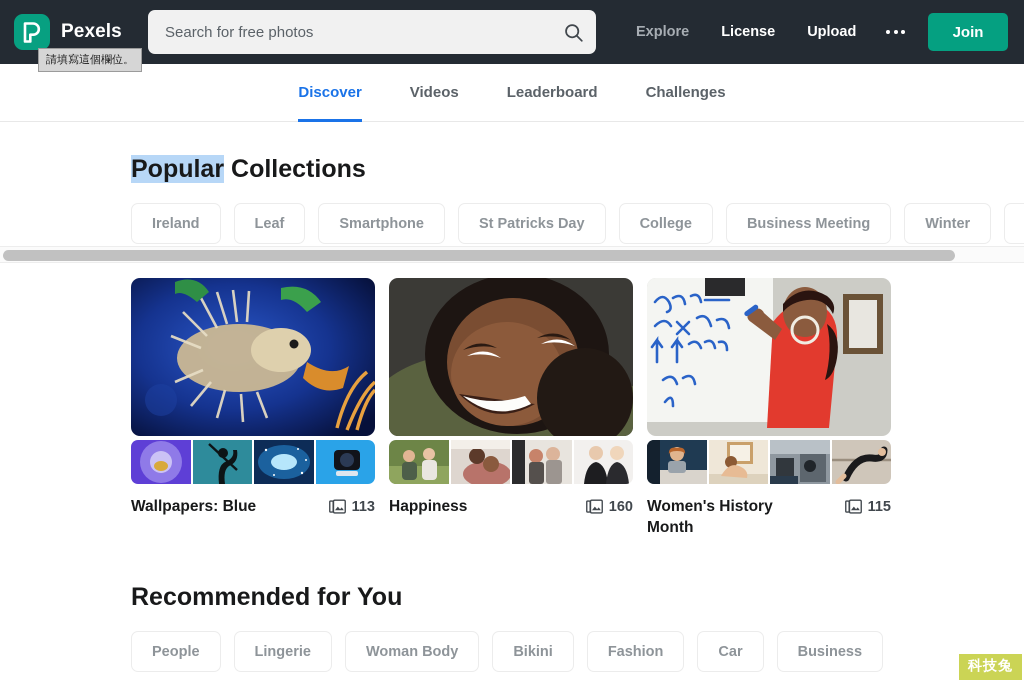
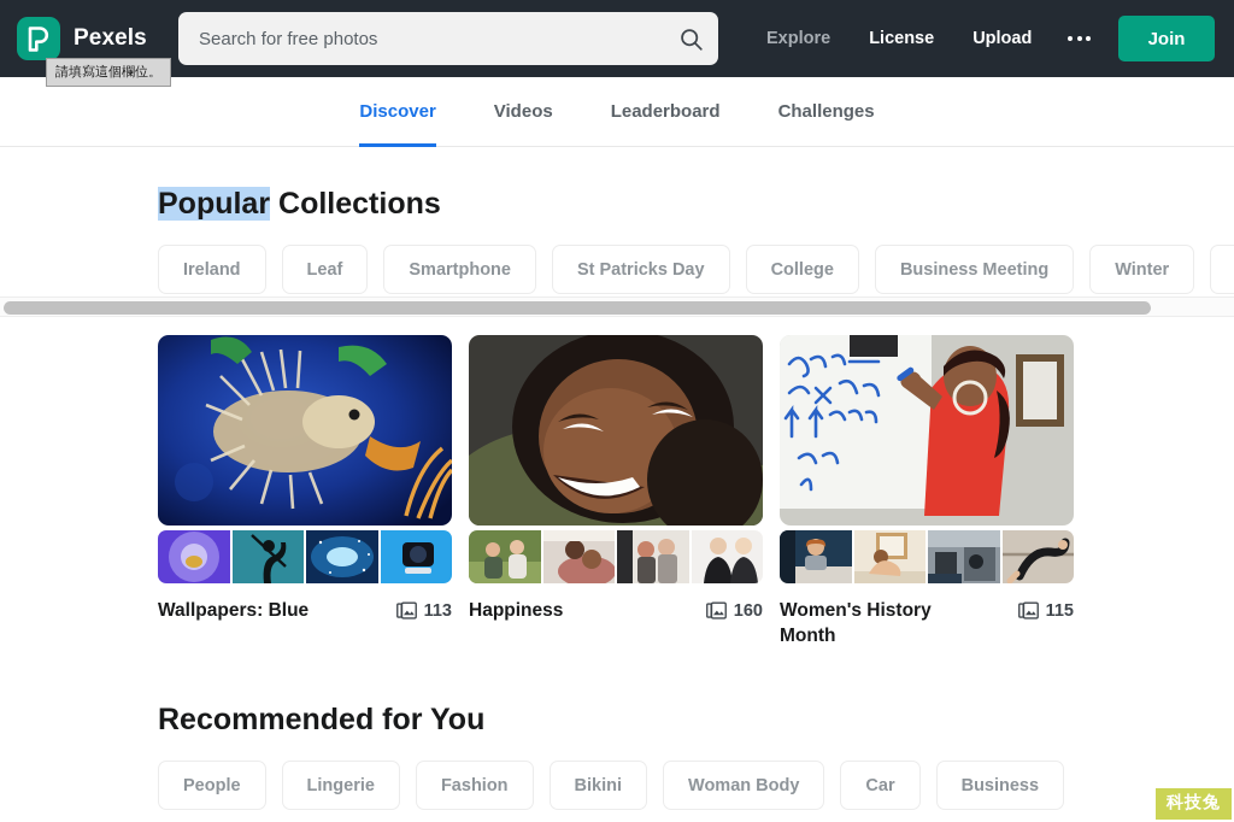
  Pexels
  請填寫這個欄位。
  Search for free photos
  Explore
  License
  Upload
  Join
  Discover
  Videos
  Leaderboard
  Challenges
  Popular Collections
  Ireland
  Leaf
  Smartphone
  St Patricks Day
  College
  Business Meeting
  Winter
  Wallpapers: Blue
  113
  Happiness
  160
  Women's History Month
  115
  Recommended for You
  People
  Lingerie
- Woman Body
+ Fashion
  Bikini
- Fashion
+ Woman Body
  Car
  Business
  科技兔
